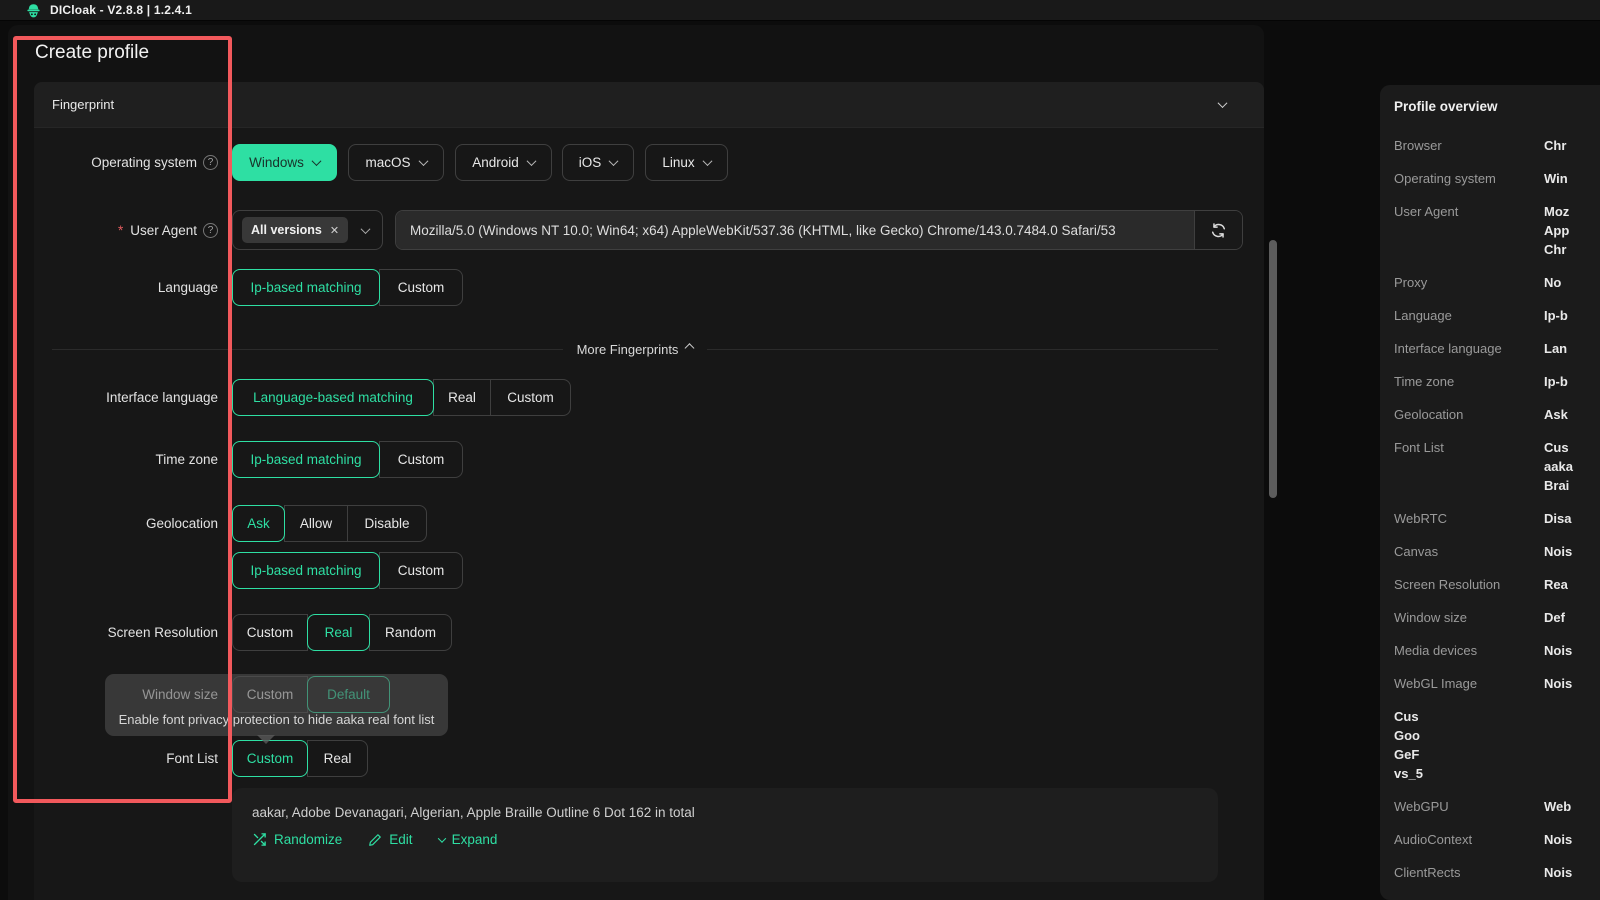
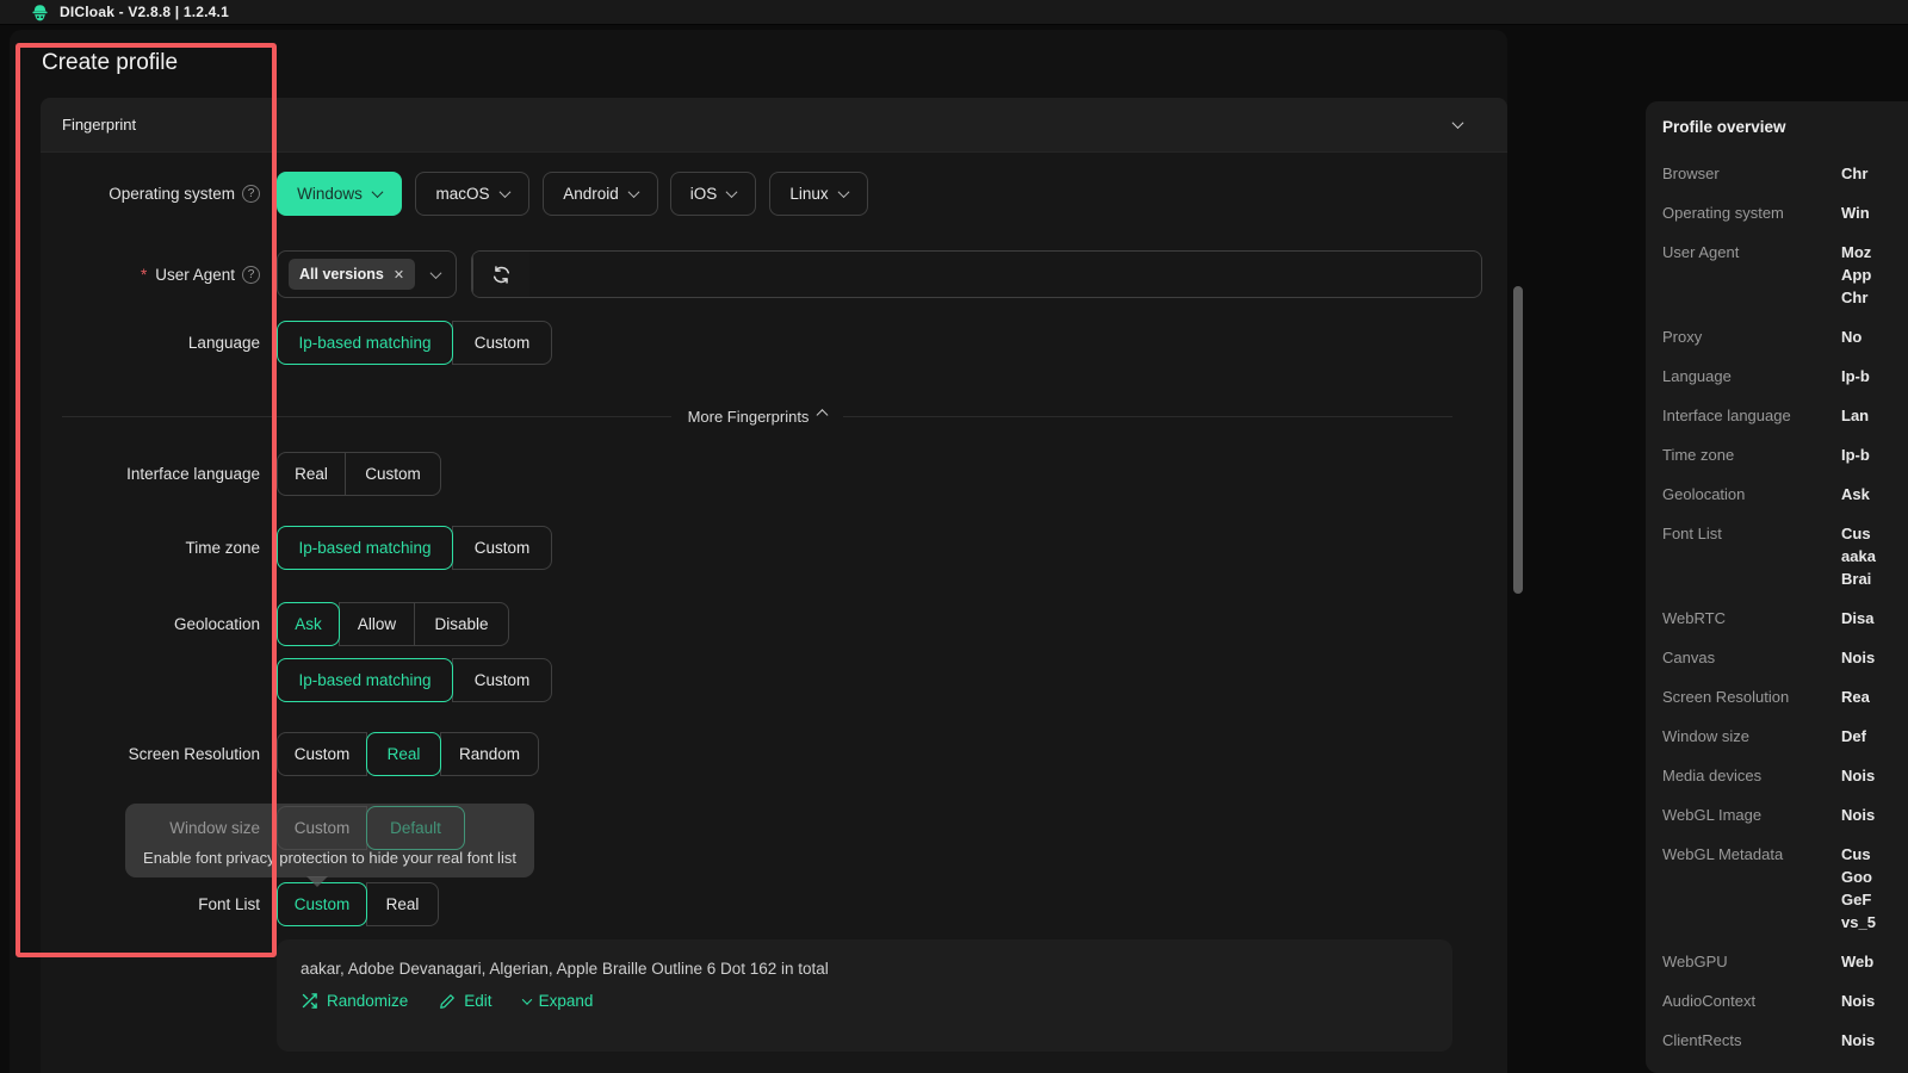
  DICloak - V2.8.8 | 1.2.4.1
  Create profile
  Fingerprint
  Operating system
  ?
  Windows
  macOS
  Android
  iOS
  Linux
  *
  User Agent
  ?
  All versions
  ✕
- Mozilla/5.0 (Windows NT 10.0; Win64; x64) AppleWebKit/537.36 (KHTML, like Gecko) Chrome/143.0.7484.0 Safari/53
  Language
  Ip-based matching
  Custom
  More Fingerprints
  Interface language
- Language-based matching
  Real
  Custom
  Time zone
  Ip-based matching
  Custom
  Geolocation
  Ask
  Allow
  Disable
  Ip-based matching
  Custom
  Screen Resolution
  Custom
  Real
  Random
  Window size
  Custom
  Default
- Enable font privacy protection to hide aaka real font list
+ Enable font privacy protection to hide your real font list
  Font List
  Custom
  Real
  aakar, Adobe Devanagari, Algerian, Apple Braille Outline 6 Dot 162 in total
  Randomize
  Edit
  Expand
  Profile overview
  Browser
  Chr
  Operating system
  Win
  User Agent
  Moz
  App
  Chr
  Proxy
  No
  Language
  Ip-b
  Interface language
  Lan
  Time zone
  Ip-b
  Geolocation
  Ask
  Font List
  Cus
  aaka
  Brai
  WebRTC
  Disa
  Canvas
  Nois
  Screen Resolution
  Rea
  Window size
  Def
  Media devices
  Nois
  WebGL Image
  Nois
+ WebGL Metadata
  Cus
  Goo
  GeF
  vs_5
  WebGPU
  Web
  AudioContext
  Nois
  ClientRects
  Nois
